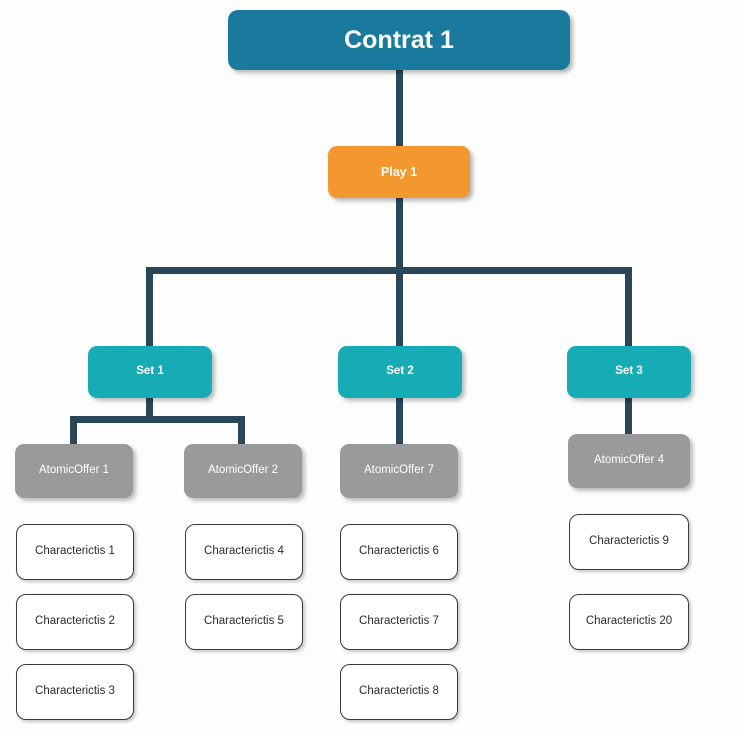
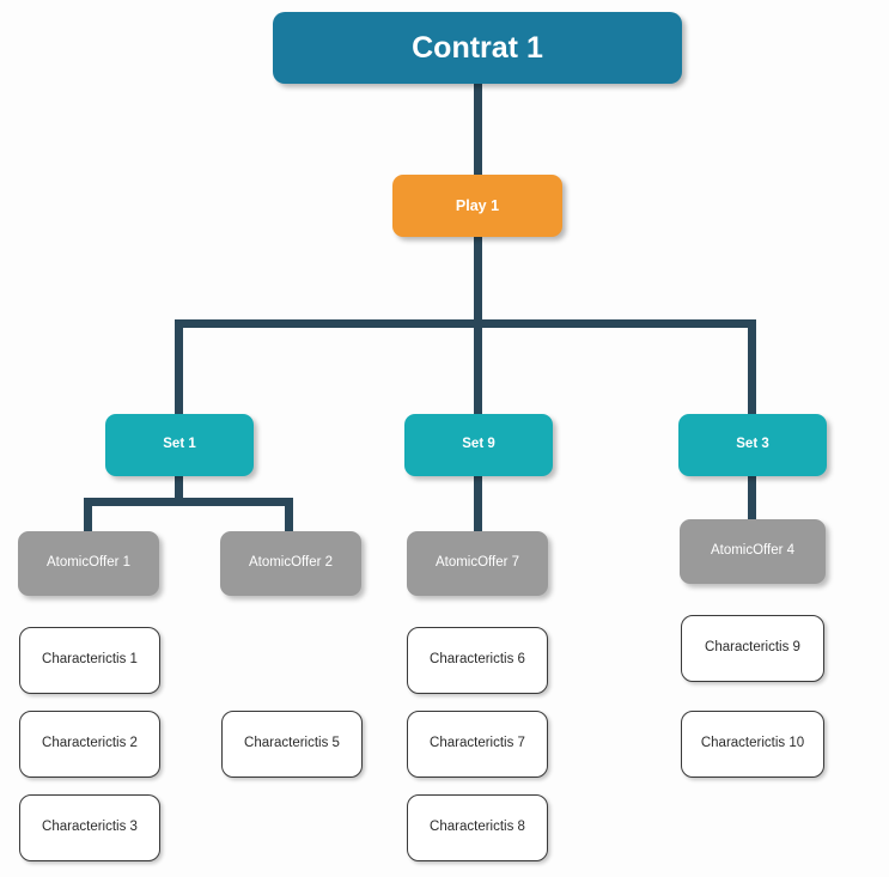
  Contrat 1
  Play 1
  Set 1
- Set 2
+ Set 9
  Set 3
  AtomicOffer 1
  AtomicOffer 2
  AtomicOffer 7
  AtomicOffer 4
  Characterictis 1
  Characterictis 2
  Characterictis 3
- Characterictis 4
  Characterictis 5
  Characterictis 6
  Characterictis 7
  Characterictis 8
  Characterictis 9
- Characterictis 20
+ Characterictis 10
